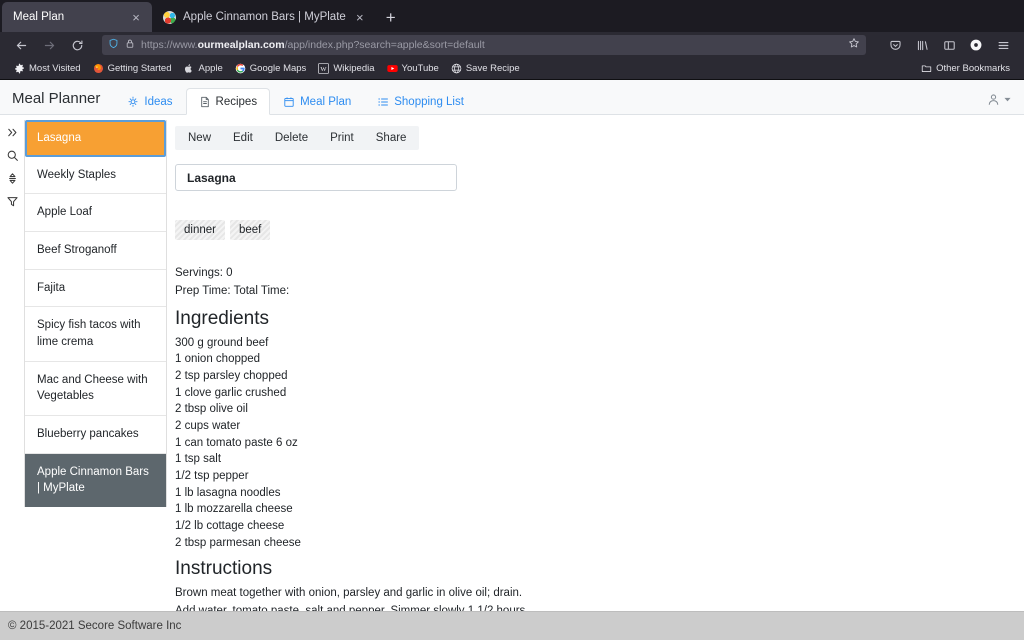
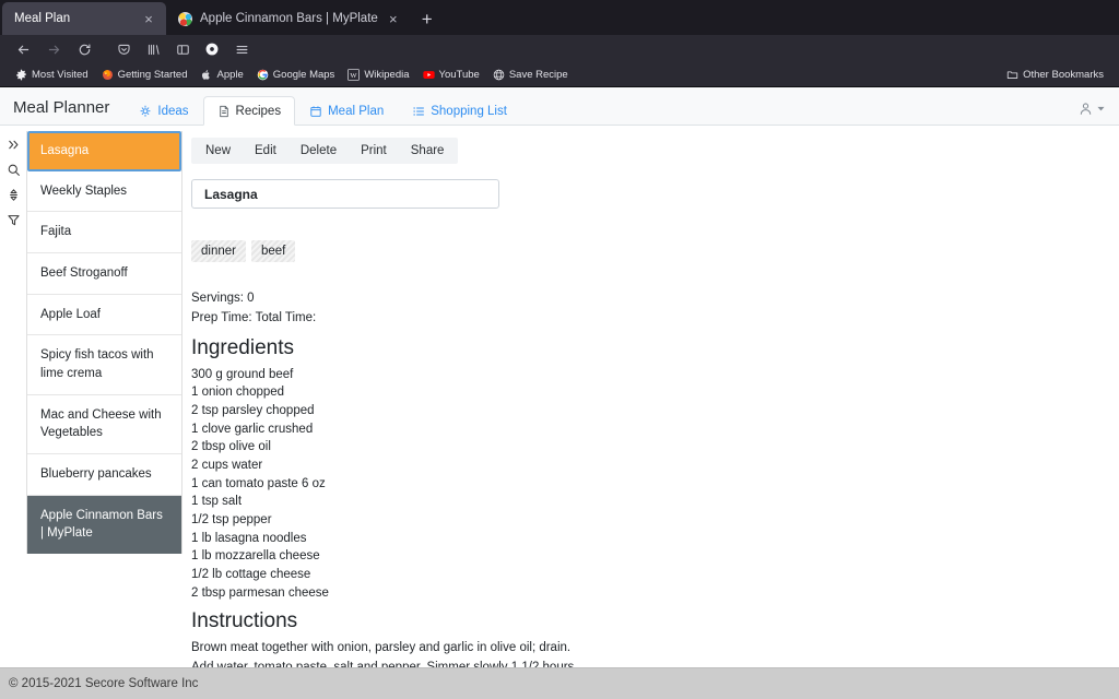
  Meal Plan
  ×
  Apple Cinnamon Bars | MyPlate
  ×
  +
- https://www.ourmealplan.com/app/index.php?search=apple&sort=default
  Most Visited
  Getting Started
  Apple
  Google Maps
  Wikipedia
  YouTube
  Save Recipe
  Other Bookmarks
  Meal Planner
  Ideas
  Recipes
  Meal Plan
  Shopping List
  Lasagna
  Weekly Staples
- Apple Loaf
+ Fajita
  Beef Stroganoff
- Fajita
+ Apple Loaf
  Spicy fish tacos with lime crema
  Mac and Cheese with Vegetables
  Blueberry pancakes
  Apple Cinnamon Bars | MyPlate
  New
  Edit
  Delete
  Print
  Share
  Lasagna
  dinner
  beef
  Servings: 0
  Prep Time: Total Time:
  Ingredients
  300 g ground beef
  1 onion chopped
  2 tsp parsley chopped
  1 clove garlic crushed
  2 tbsp olive oil
  2 cups water
  1 can tomato paste 6 oz
  1 tsp salt
  1/2 tsp pepper
  1 lb lasagna noodles
  1 lb mozzarella cheese
  1/2 lb cottage cheese
  2 tbsp parmesan cheese
  Instructions
  Brown meat together with onion, parsley and garlic in olive oil; drain.
  © 2015-2021 Secore Software Inc
